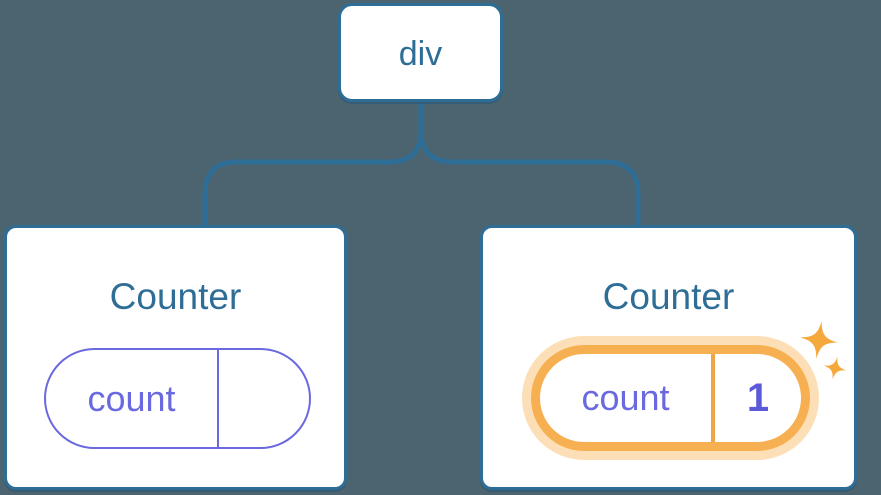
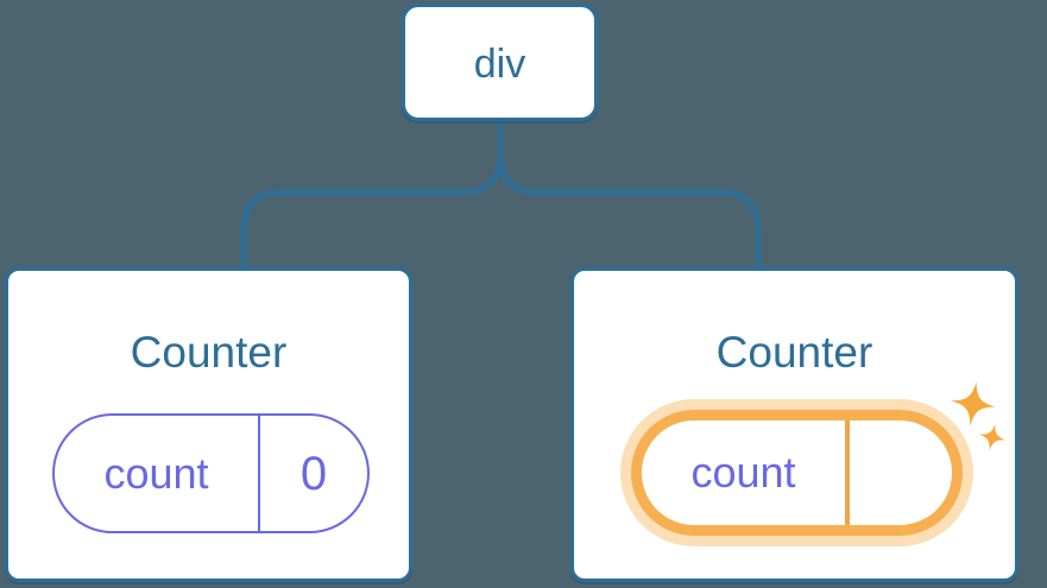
  div
  Counter
  count
+ 0
  Counter
  count
- 1
